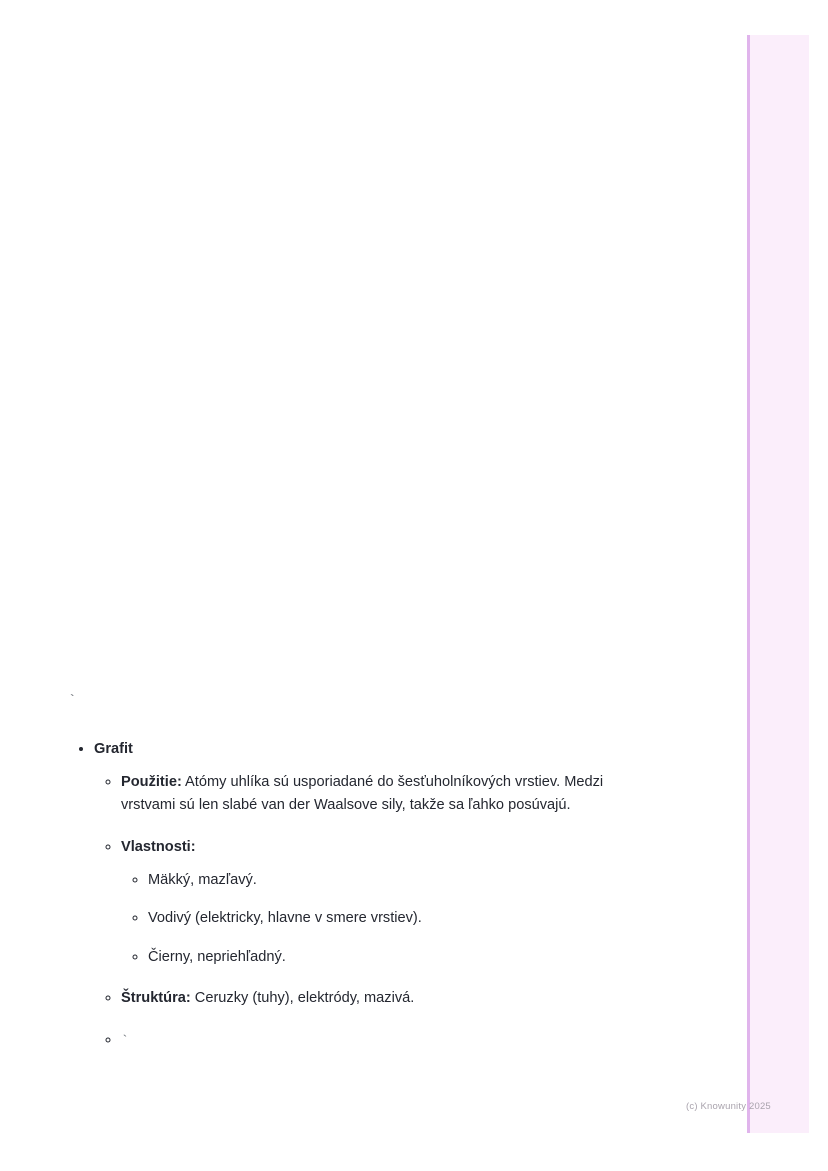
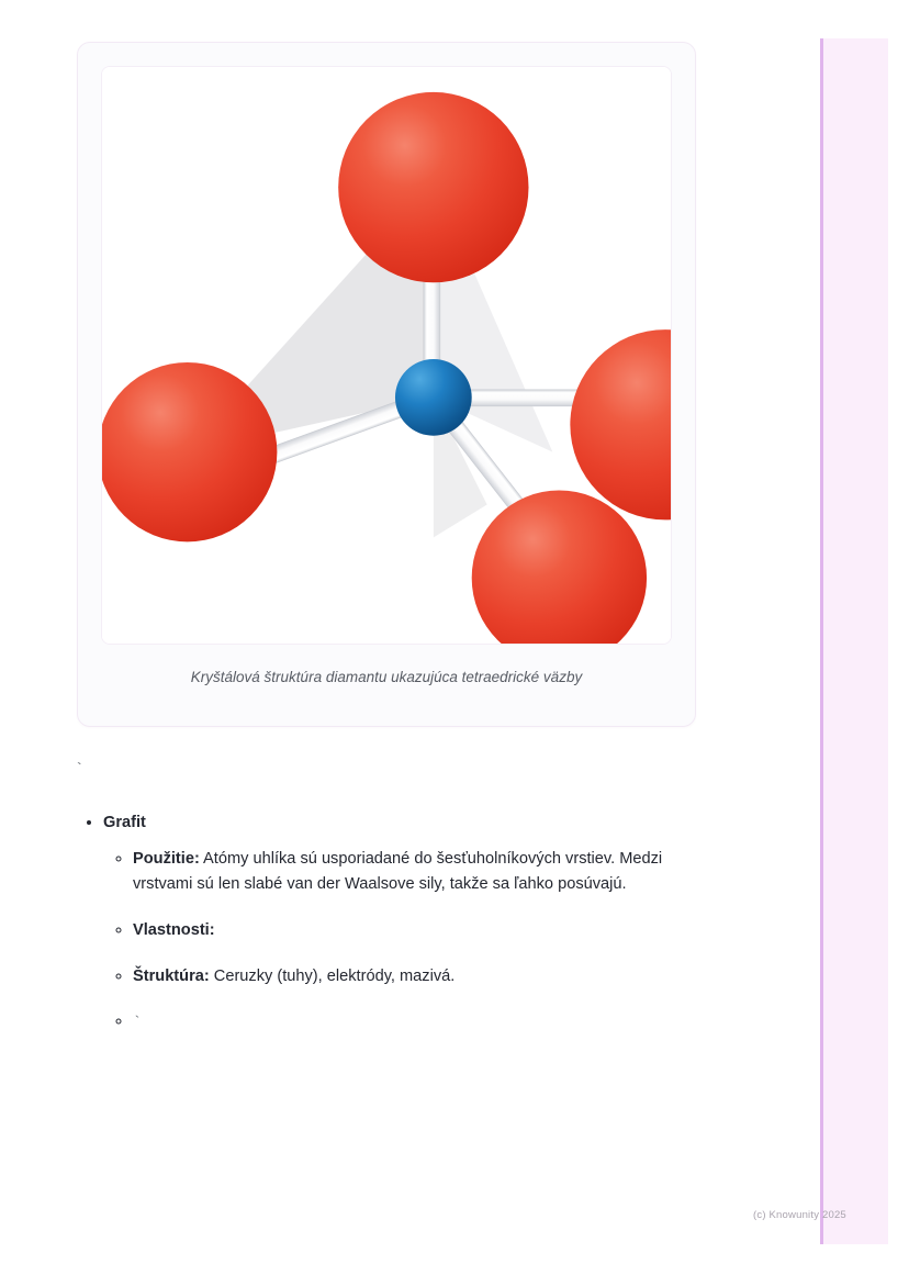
+ Kryštálová štruktúra diamantu ukazujúca tetraedrické väzby
  `
  Grafit
  Použitie: Atómy uhlíka sú usporiadané do šesťuholníkových vrstiev. Medzi vrstvami sú len slabé van der Waalsove sily, takže sa ľahko posúvajú.
  Vlastnosti:
- Mäkký, mazľavý.
- Vodivý (elektricky, hlavne v smere vrstiev).
- Čierny, nepriehľadný.
  Štruktúra: Ceruzky (tuhy), elektródy, mazivá.
  `
  (c) Knowunity 2025
